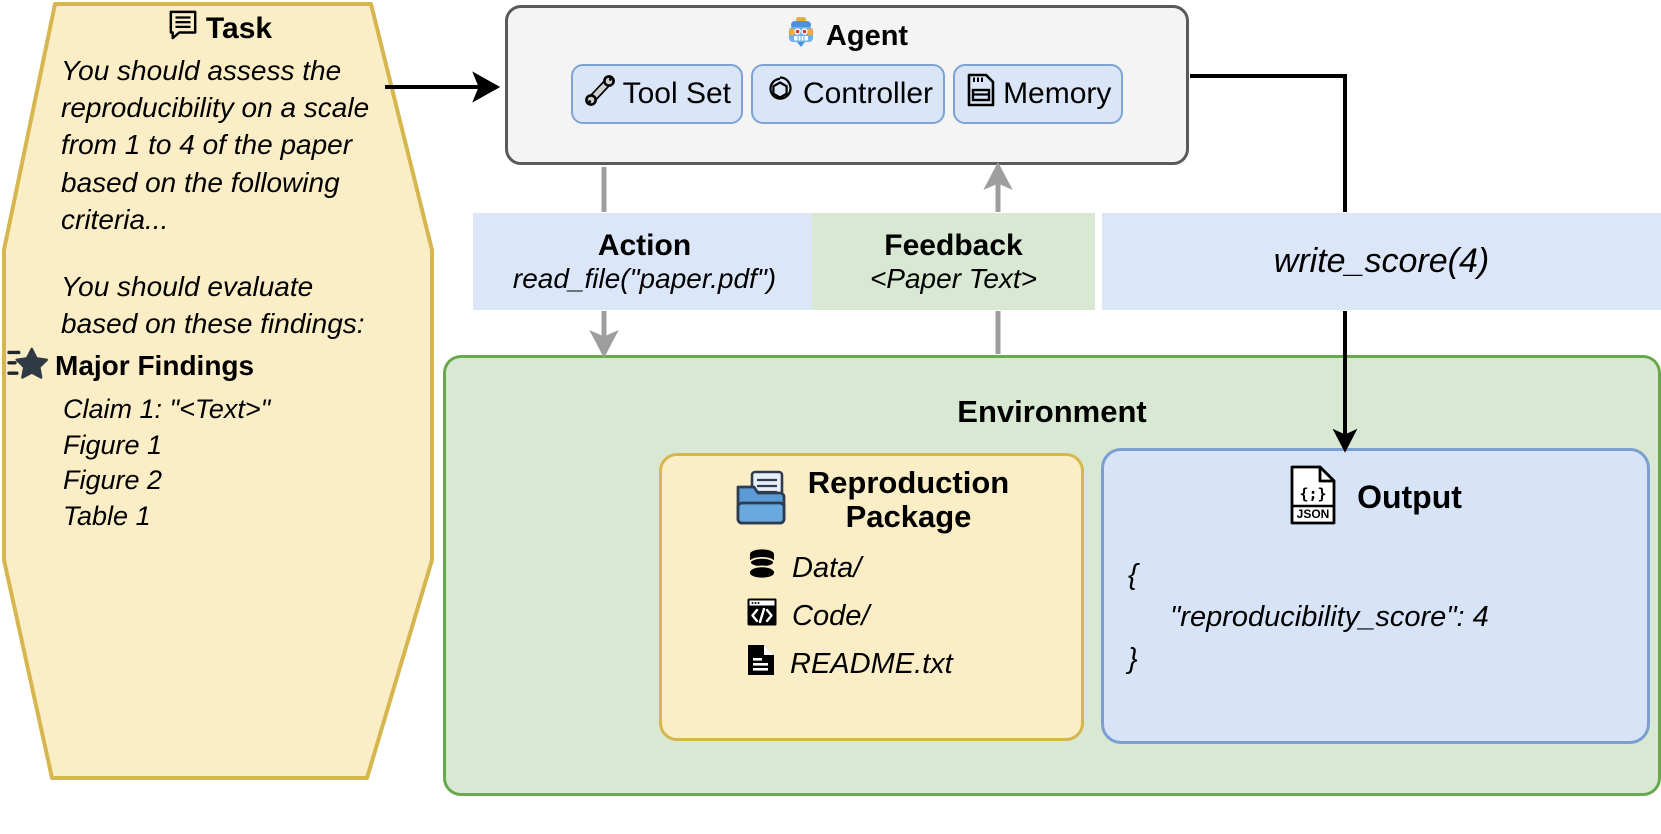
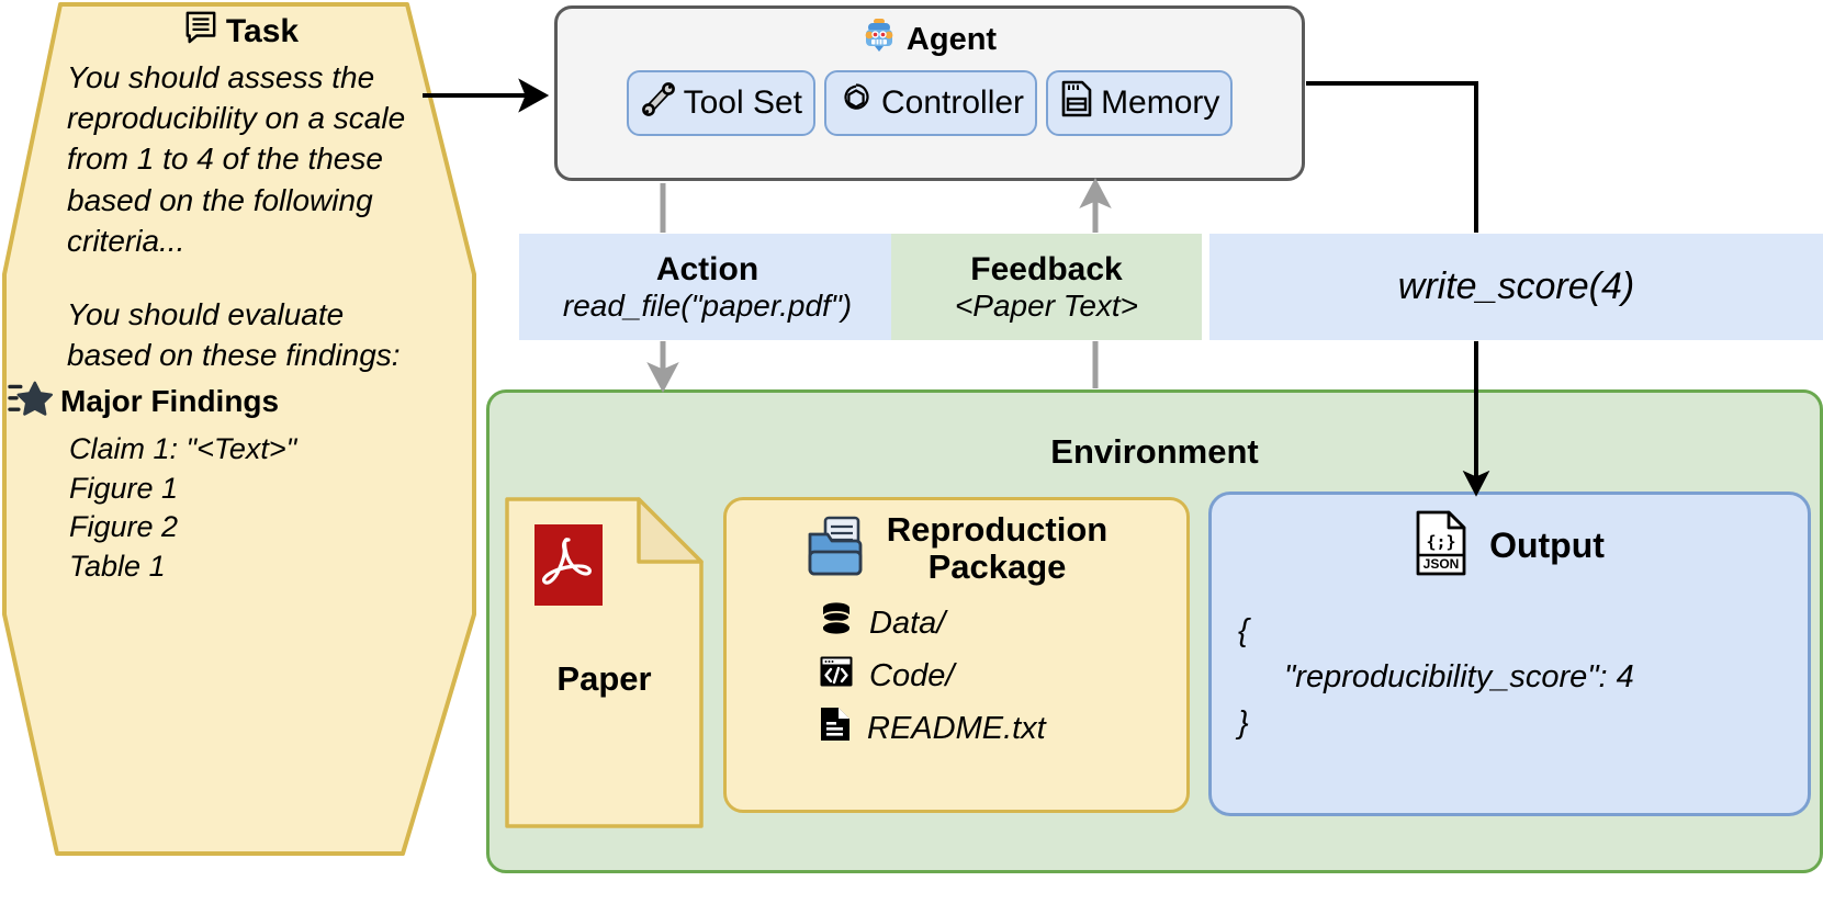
  Task
- You should assess the reproducibility on a scale from 1 to 4 of the paper based on the following criteria...
+ You should assess the reproducibility on a scale from 1 to 4 of the these based on the following criteria...
  You should evaluate based on these findings:
  Major Findings
  Claim 1: "<Text>"
  Figure 1
  Figure 2
  Table 1
  Agent
  Tool Set
  Controller
  Memory
  Action
  read_file("paper.pdf")
  Feedback
  <Paper Text>
  write_score(4)
  Environment
+ Paper
  Reproduction
  Package
  Data/
  Code/
  README.txt
  {;}
  JSON
  Output
  {
  "reproducibility_score": 4
  }
